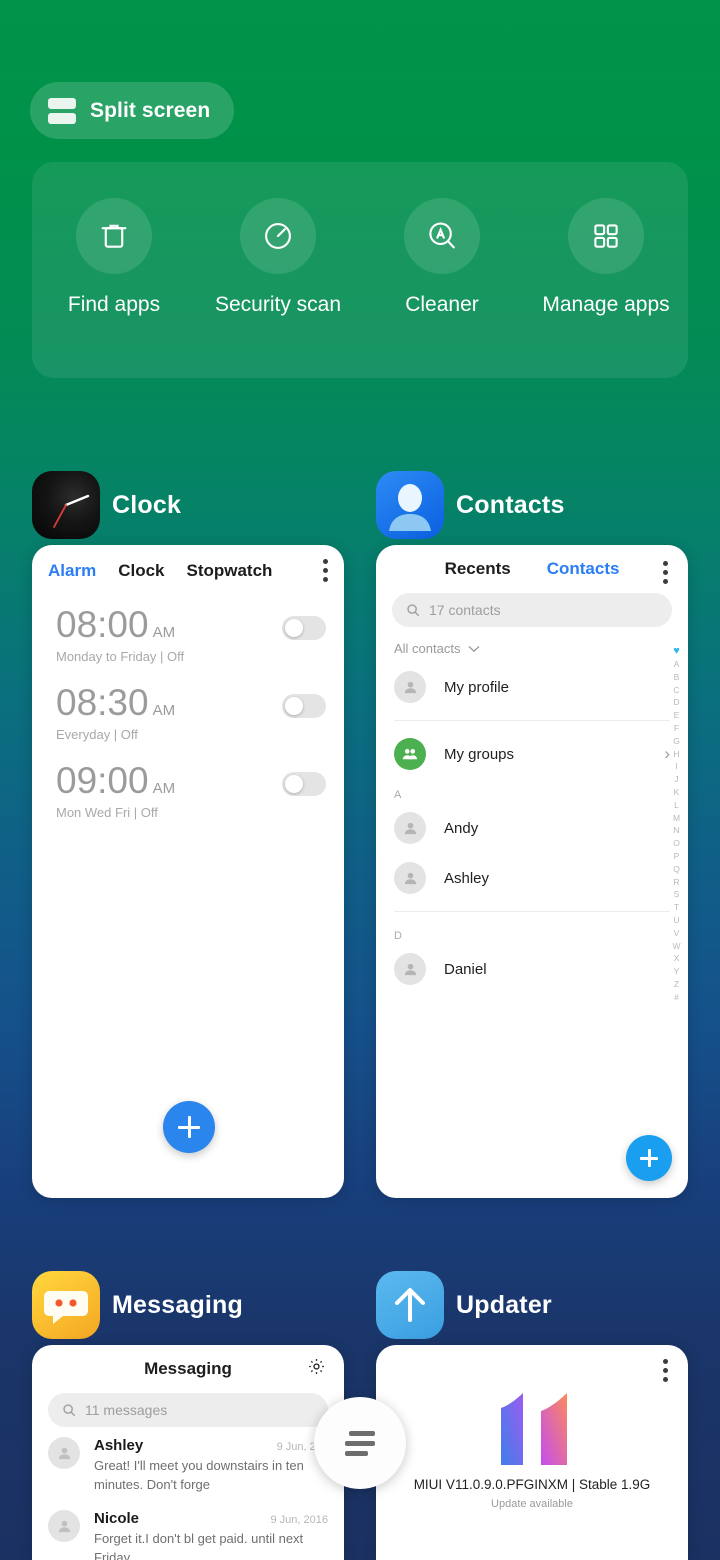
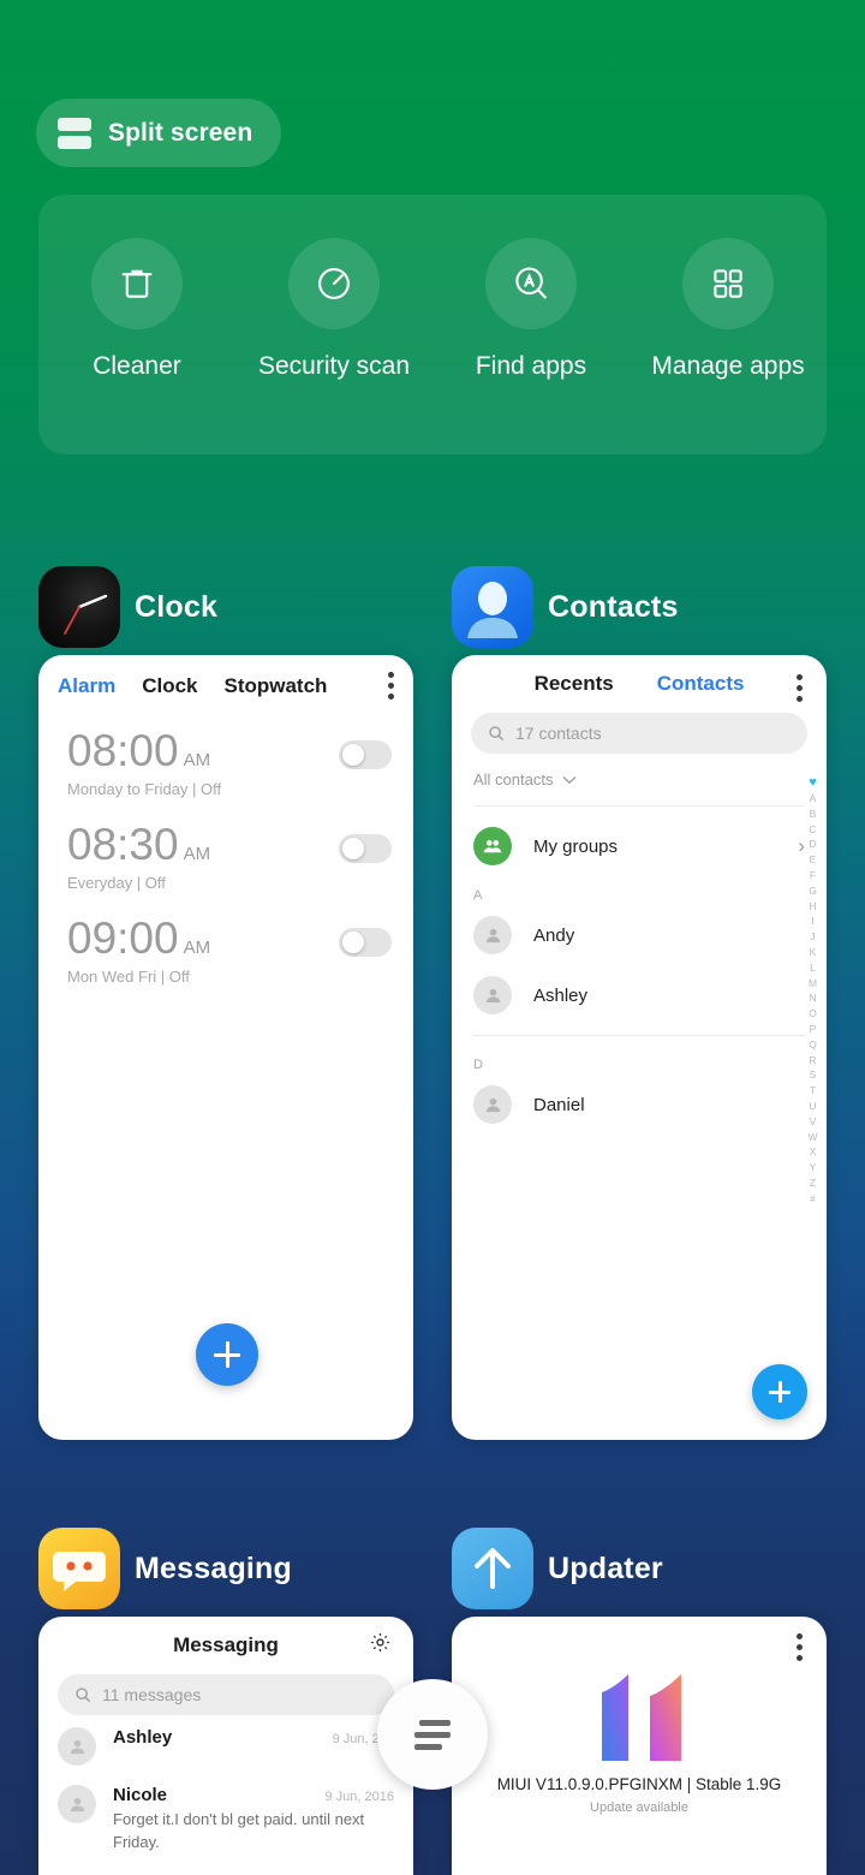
  Split screen
- Find apps
+ Cleaner
  Security scan
- Cleaner
+ Find apps
  Manage apps
  Clock
  Alarm
  Clock
  Stopwatch
  08:00 AM
  Monday to Friday | Off
  08:30 AM
  Everyday | Off
  09:00 AM
  Mon Wed Fri | Off
  Contacts
  Recents
  Contacts
  17 contacts
  All contacts
- My profile
  My groups
  ›
  A
  Andy
  Ashley
  D
  Daniel
  ♥
  A
  B
  C
  D
  E
  F
  G
  H
  I
  J
  K
  L
  M
  N
  O
  P
  Q
  R
  S
  T
  U
  V
  W
  X
  Y
  Z
  #
  Messaging
  Messaging
  11 messages
  Ashley
  9 Jun, 2
- Great! I'll meet you downstairs in ten minutes. Don't forge
  Nicole
  9 Jun, 2016
  Forget it.I don't bl get paid. until next Friday.
  Updater
  MIUI V11.0.9.0.PFGINXM | Stable 1.9G
  Update available
